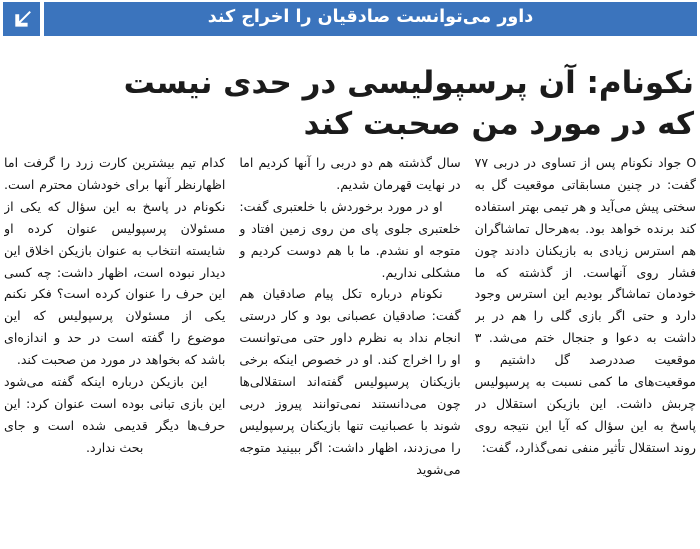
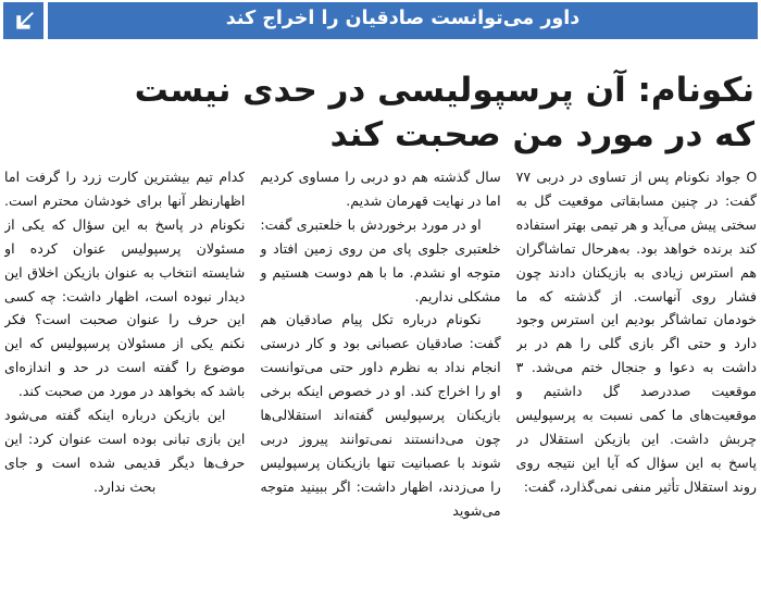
  داور می‌توانست صادقیان را اخراج کند
  نکونام: آن پرسپولیسی در حدی نیست
  که در مورد من صحبت کند
  O جواد نکونام پس از تساوی در دربی ۷۷ گفت: در چنین مسابقاتی موقعیت گل به سختی پیش می‌آید و هر تیمی بهتر استفاده کند برنده خواهد بود. به‌هر‌حال تماشاگران هم استرس زیادی به بازیکنان دادند چون فشار روی آنهاست. از گذشته که ما خودمان تماشاگر بودیم این استرس وجود دارد و حتی اگر بازی گلی را هم در بر داشت به دعوا و جنجال ختم می‌شد. ۳ موقعیت صددرصد گل داشتیم و موقعیت‌های ما کمی نسبت به پرسپولیس چربش داشت. این بازیکن استقلال در پاسخ به این سؤال که آیا این نتیجه روی روند استقلال تأثیر منفی نمی‌گذارد، گفت:
- سال گذشته هم دو دربی را آنها کردیم اما در نهایت قهرمان شدیم.
+ سال گذشته هم دو دربی را مساوی کردیم اما در نهایت قهرمان شدیم.
- او در مورد برخوردش با خلعتبری گفت: خلعتبری جلوی پای من روی زمین افتاد و متوجه او نشدم. ما با هم دوست کردیم و مشکلی نداریم.
+ او در مورد برخوردش با خلعتبری گفت: خلعتبری جلوی پای من روی زمین افتاد و متوجه او نشدم. ما با هم دوست هستیم و مشکلی نداریم.
  نکونام درباره تکل پیام صادقیان هم گفت: صادقیان عصبانی بود و کار درستی انجام نداد به نظرم داور حتی می‌توانست او را اخراج کند. او در خصوص اینکه برخی بازیکنان پرسپولیس گفته‌اند استقلالی‌ها چون می‌دانستند نمی‌توانند پیروز دربی شوند با عصبانیت تنها بازیکنان پرسپولیس را می‌زدند، اظهار داشت: اگر ببینید متوجه می‌شوید
- کدام تیم بیشترین کارت زرد را گرفت اما اظهار‌نظر آنها برای خودشان محترم است. نکونام در پاسخ به این سؤال که یکی از مسئولان پرسپولیس عنوان کرده او شایسته انتخاب به عنوان بازیکن اخلاق این دیدار نبوده است، اظهار داشت: چه کسی این حرف را عنوان کرده است؟ فکر نکنم یکی از مسئولان پرسپولیس که این موضوع را گفته است در حد و اندازه‌ای باشد که بخواهد در مورد من صحبت کند.
+ کدام تیم بیشترین کارت زرد را گرفت اما اظهار‌نظر آنها برای خودشان محترم است. نکونام در پاسخ به این سؤال که یکی از مسئولان پرسپولیس عنوان کرده او شایسته انتخاب به عنوان بازیکن اخلاق این دیدار نبوده است، اظهار داشت: چه کسی این حرف را عنوان صحبت است؟ فکر نکنم یکی از مسئولان پرسپولیس که این موضوع را گفته است در حد و اندازه‌ای باشد که بخواهد در مورد من صحبت کند.
  این بازیکن درباره اینکه گفته می‌شود این بازی تبانی بوده است عنوان کرد: این حرف‌ها دیگر قدیمی شده است و جای بحث ندارد.
